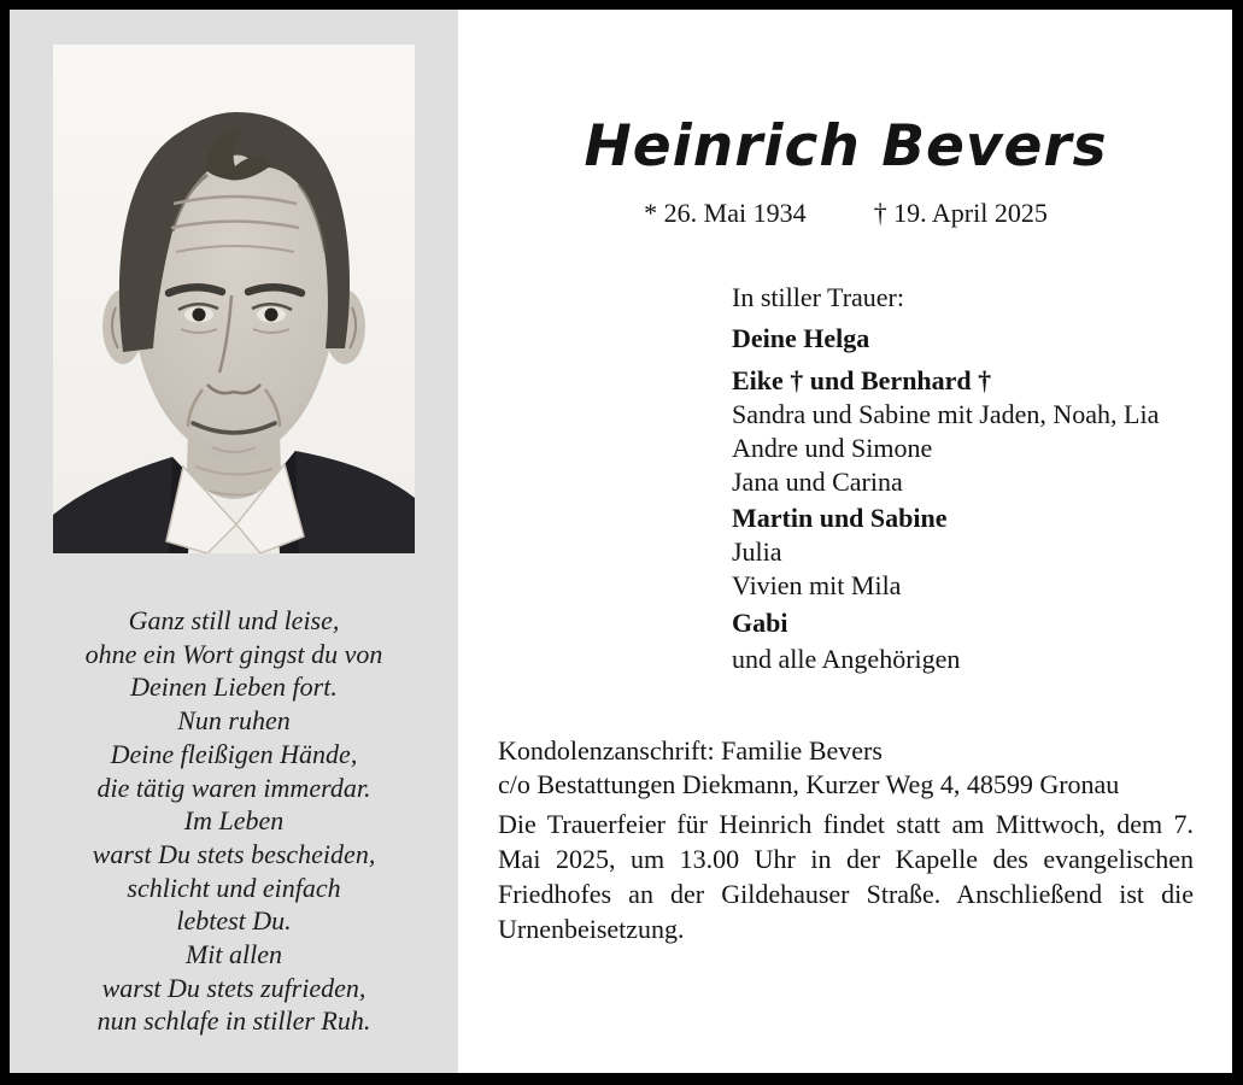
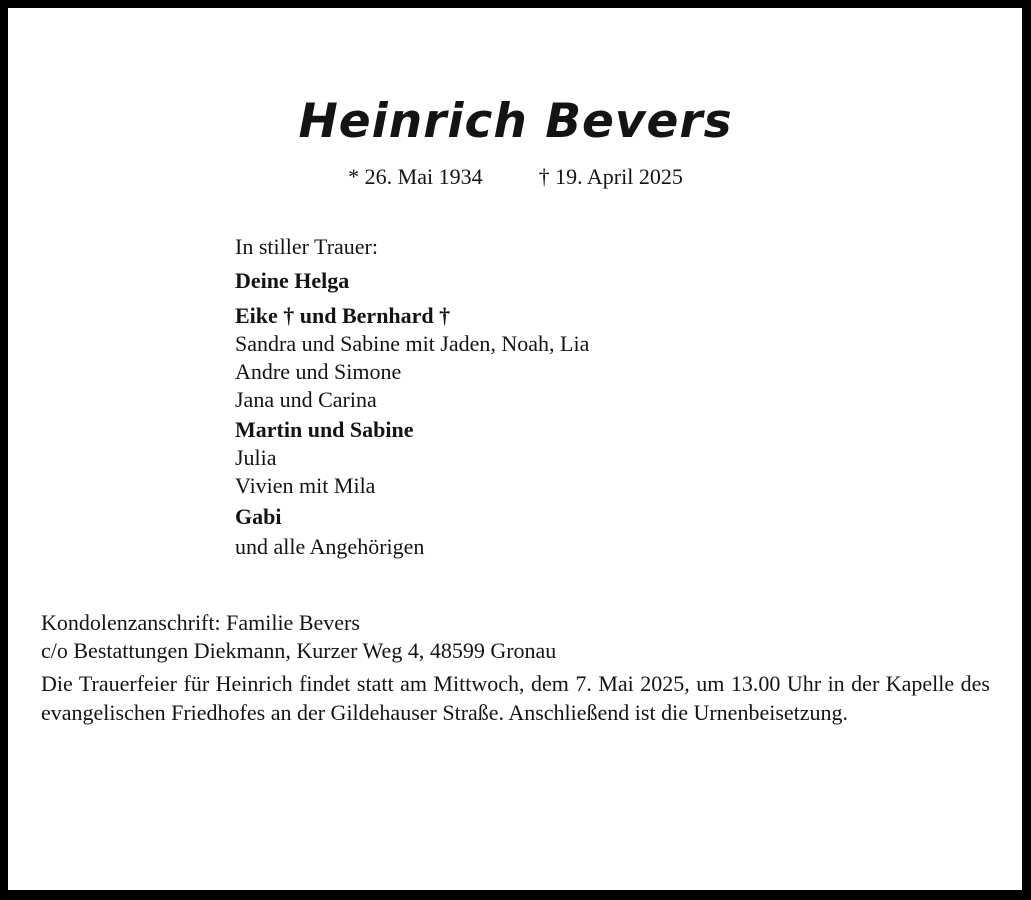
- Ganz still und leise,
- ohne ein Wort gingst du von
- Deinen Lieben fort.
- Nun ruhen
- Deine fleißigen Hände,
- die tätig waren immerdar.
- Im Leben
- warst Du stets bescheiden,
- schlicht und einfach
- lebtest Du.
- Mit allen
- warst Du stets zufrieden,
- nun schlafe in stiller Ruh.
  Heinrich Bevers
  * 26. Mai 1934
  † 19. April 2025
  In stiller Trauer:
  Deine Helga
  Eike † und Bernhard †
  Sandra und Sabine mit Jaden, Noah, Lia
  Andre und Simone
  Jana und Carina
  Martin und Sabine
  Julia
  Vivien mit Mila
  Gabi
  und alle Angehörigen
  Kondolenzanschrift: Familie Bevers
  c/o Bestattungen Diekmann, Kurzer Weg 4, 48599 Gronau
  Die Trauerfeier für Heinrich findet statt am Mittwoch, dem 7. Mai 2025, um 13.00 Uhr in der Kapelle des evangelischen Friedhofes an der Gildehauser Straße. Anschließend ist die Urnenbeisetzung.
